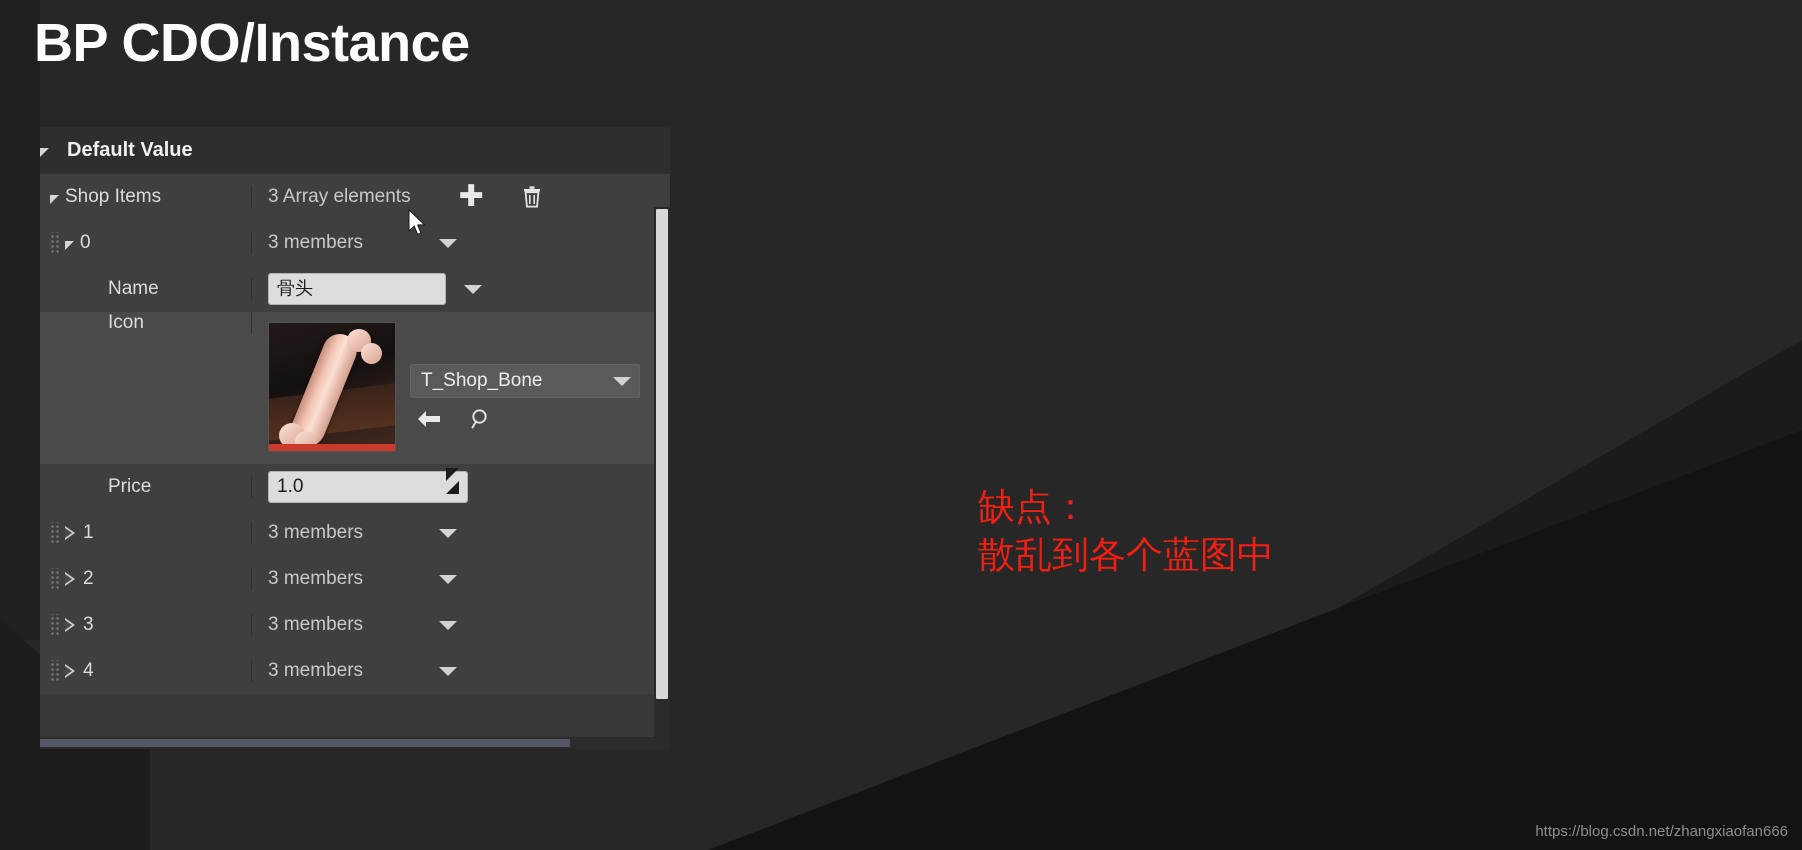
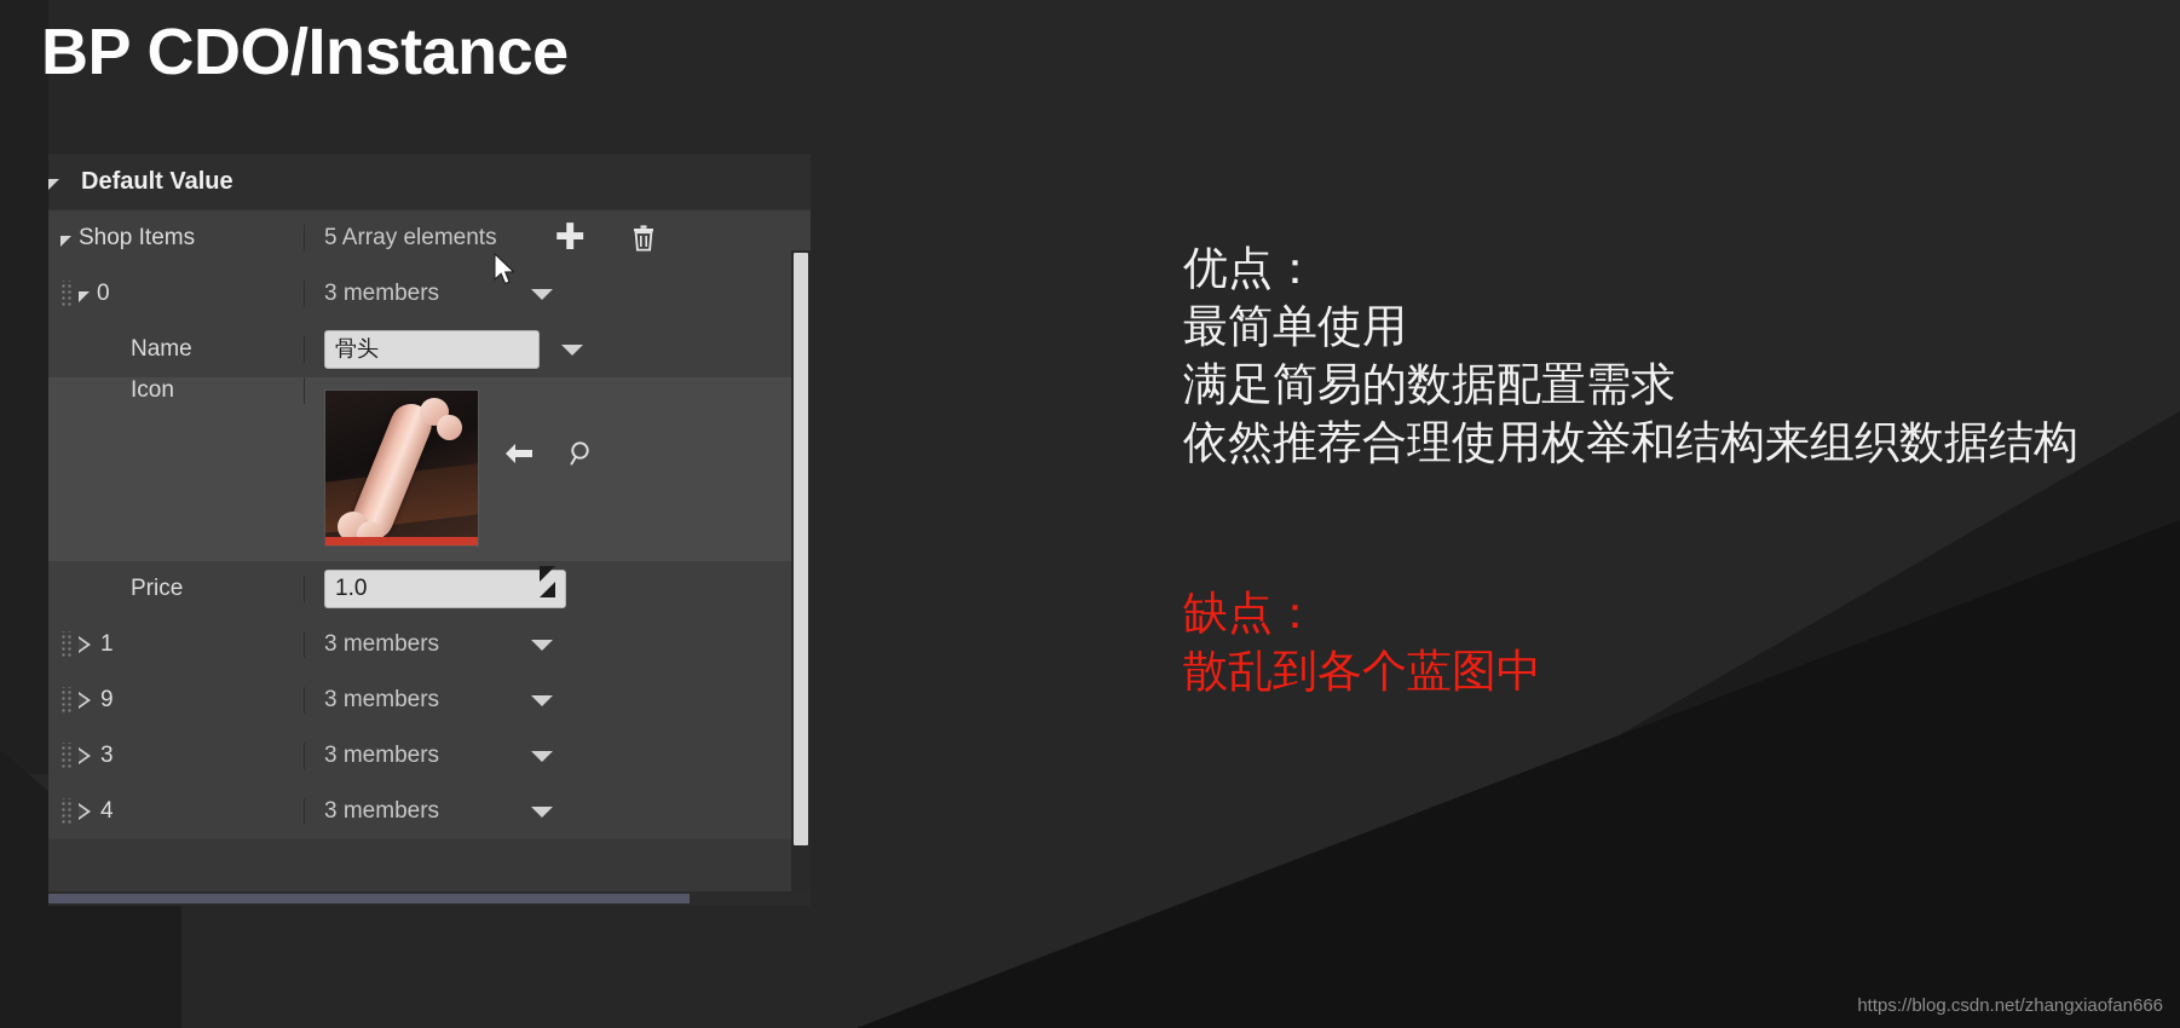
  BP CDO/Instance
  Default Value
  Shop Items
- 3 Array elements
+ 5 Array elements
  ✚
  0
  3 members
  Name
  骨头
  Icon
- T_Shop_Bone
  Price
  1.0
  1
  3 members
- 2
+ 9
  3 members
  3
  3 members
  4
  3 members
+ 优点：
+ 最简单使用
+ 满足简易的数据配置需求
+ 依然推荐合理使用枚举和结构来组织数据结构
  缺点：
  散乱到各个蓝图中
  https://blog.csdn.net/zhangxiaofan666
